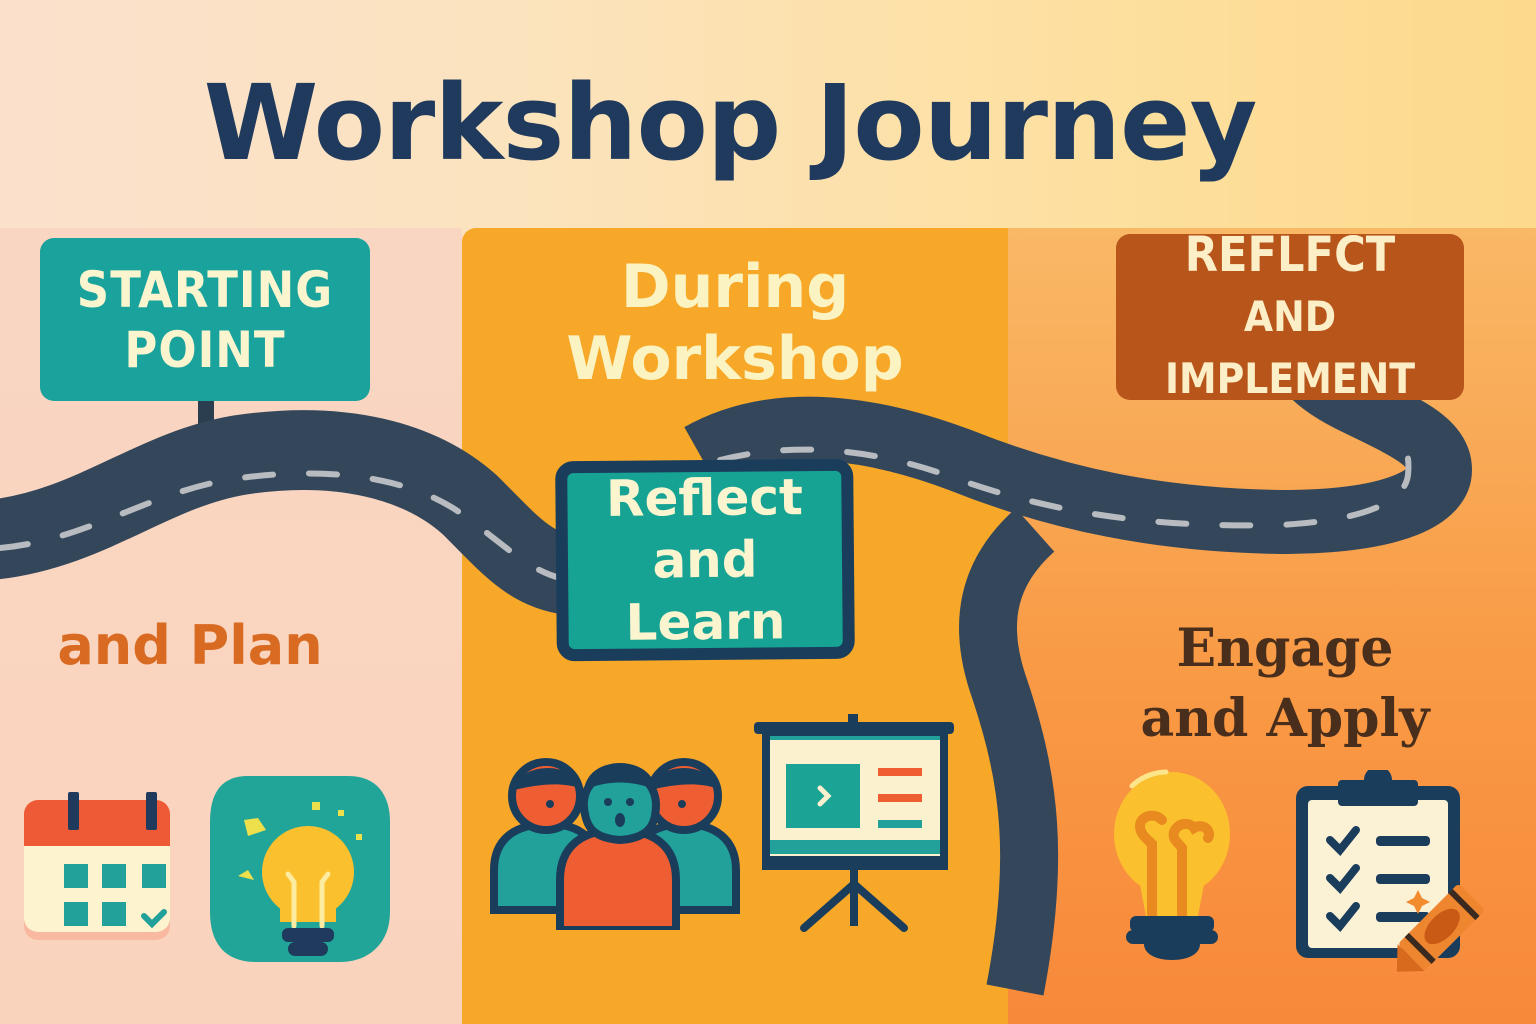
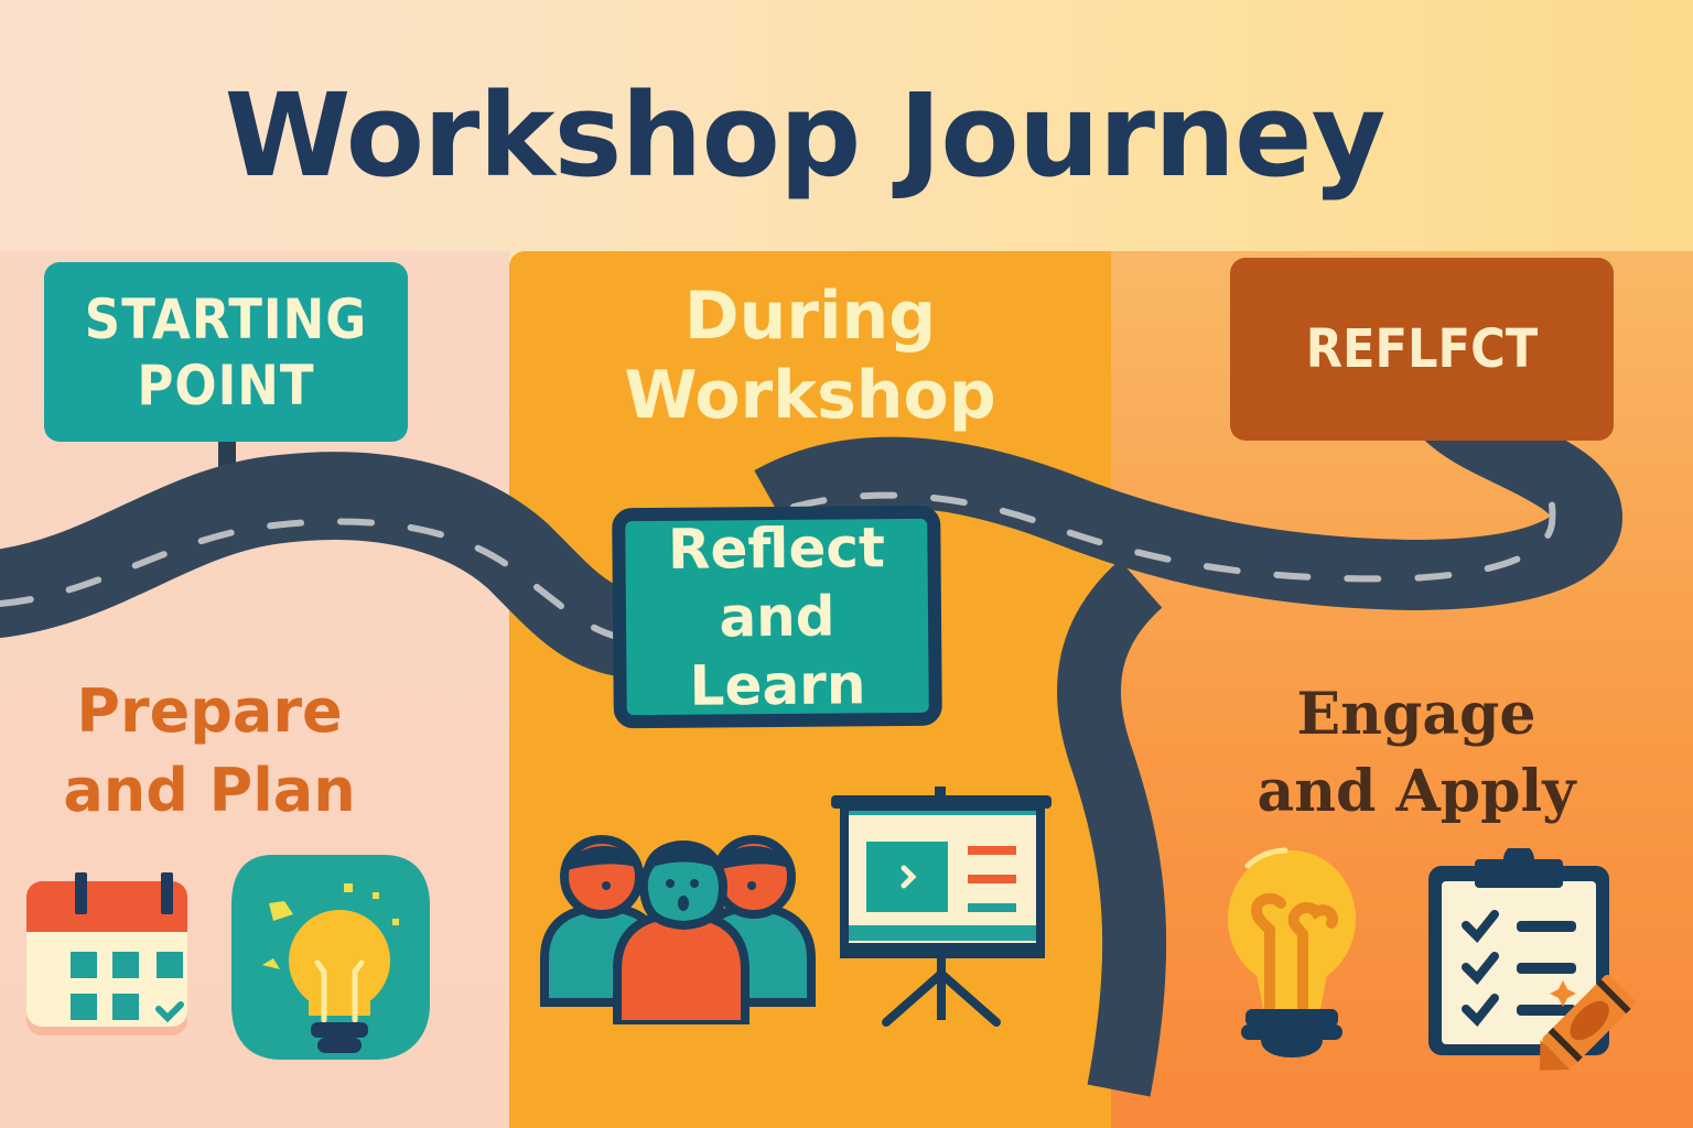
  Workshop Journey
  STARTING
  POINT
  During
  Workshop
  REFLFCT
- AND IMPLEMENT
  Reflect
  and Learn
+ Prepare
  and Plan
  Engage
  and Apply
